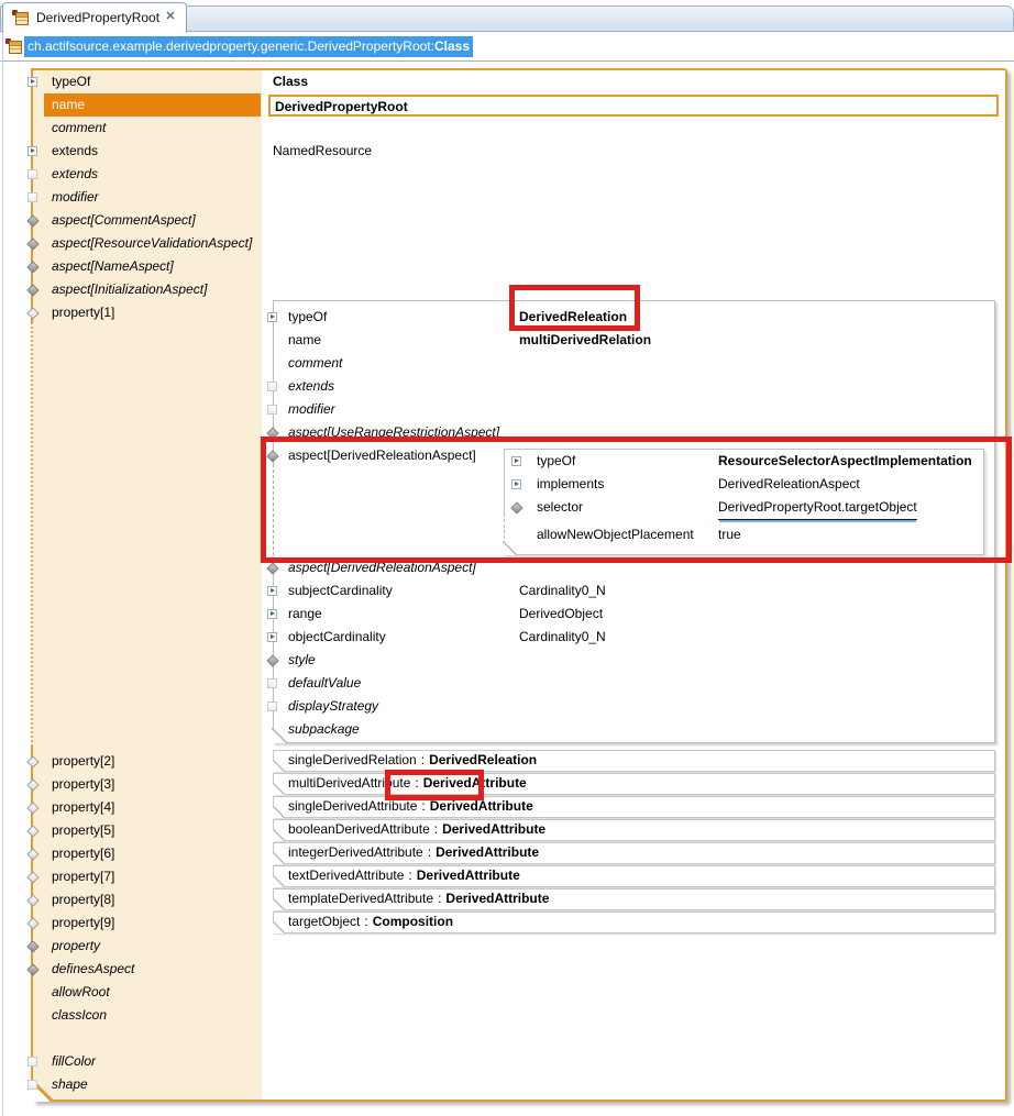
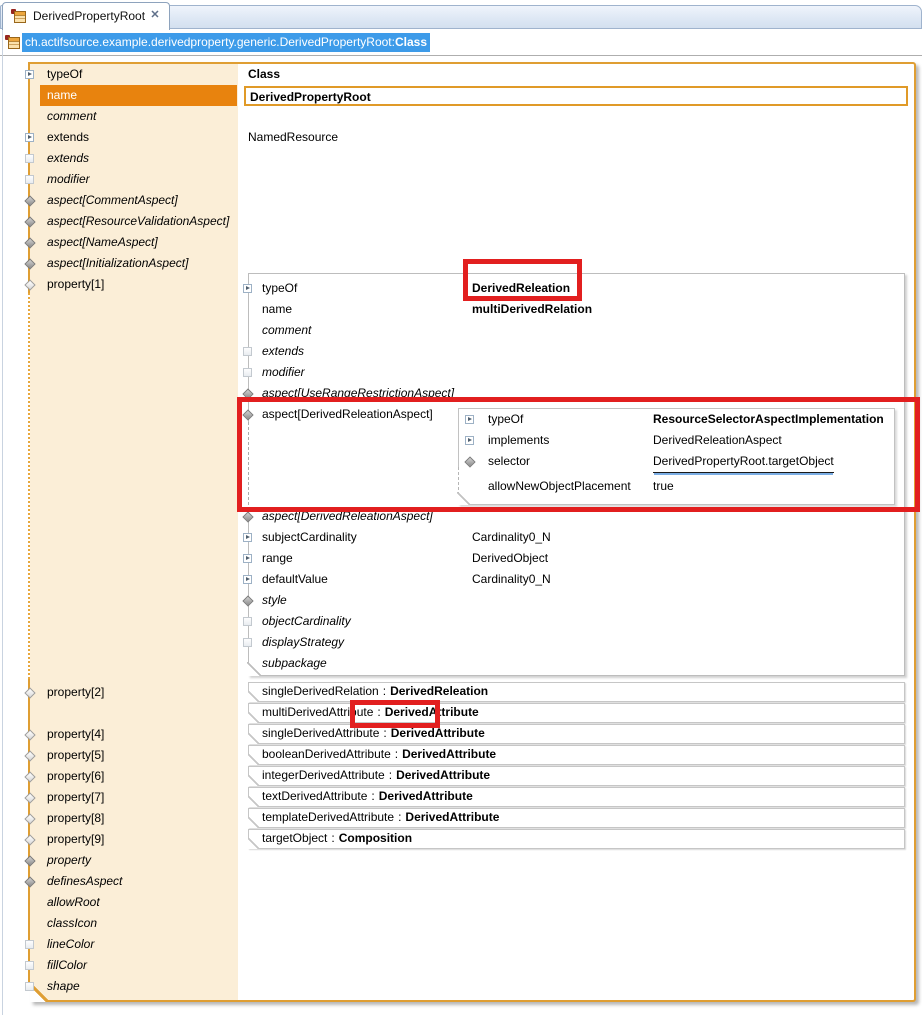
  DerivedPropertyRoot
  ✕
  ch.actifsource.example.derivedproperty.generic.DerivedPropertyRoot:Class
  typeOf
  name
  comment
  extends
  extends
  modifier
  aspect[CommentAspect]
  aspect[ResourceValidationAspect]
  aspect[NameAspect]
  aspect[InitializationAspect]
  property[1]
  property[2]
- property[3]
  property[4]
  property[5]
  property[6]
  property[7]
  property[8]
  property[9]
  property
  definesAspect
  allowRoot
  classIcon
+ lineColor
  fillColor
  shape
  Class
  DerivedPropertyRoot
  NamedResource
  typeOf
  DerivedReleation
  name
  multiDerivedRelation
  comment
  extends
  modifier
  aspect[UseRangeRestrictionAspect]
  aspect[DerivedReleationAspect]
  aspect[DerivedReleationAspect]
  subjectCardinality
  Cardinality0_N
  range
  DerivedObject
- objectCardinality
+ defaultValue
  Cardinality0_N
  style
- defaultValue
+ objectCardinality
  displayStrategy
  subpackage
  typeOf
  ResourceSelectorAspectImplementation
  implements
  DerivedReleationAspect
  selector
  DerivedPropertyRoot.targetObject
  allowNewObjectPlacement
  true
  singleDerivedRelation : DerivedReleation
  multiDerivedAttribute : DerivedAttribute
  singleDerivedAttribute : DerivedAttribute
  booleanDerivedAttribute : DerivedAttribute
  integerDerivedAttribute : DerivedAttribute
  textDerivedAttribute : DerivedAttribute
  templateDerivedAttribute : DerivedAttribute
  targetObject : Composition
